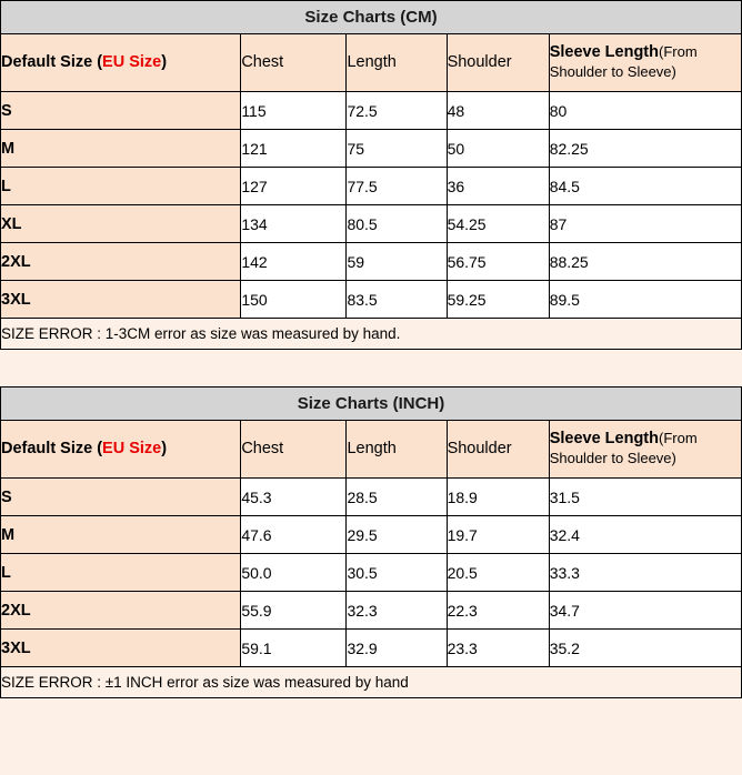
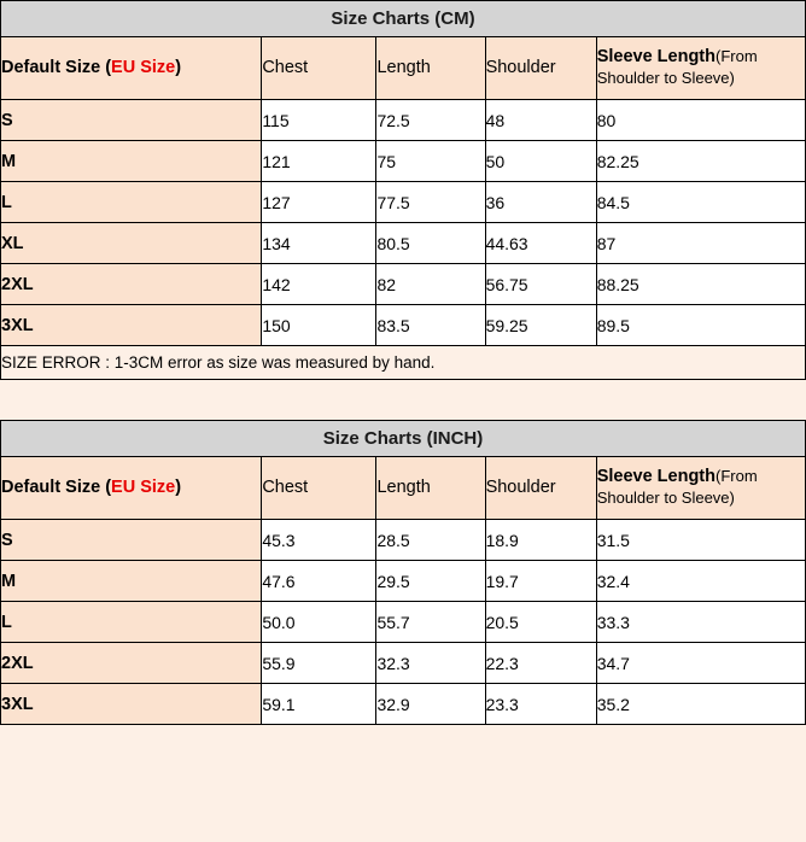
  Size Charts (CM)
  Default Size (EU Size)	Chest	Length	Shoulder	Sleeve Length(From Shoulder to Sleeve)
  S	115	72.5	48	80
  M	121	75	50	82.25
  L	127	77.5	36	84.5
- XL	134	80.5	54.25	87
+ XL	134	80.5	44.63	87
- 2XL	142	59	56.75	88.25
+ 2XL	142	82	56.75	88.25
  3XL	150	83.5	59.25	89.5
  SIZE ERROR : 1-3CM error as size was measured by hand.
  Size Charts (INCH)
  Default Size (EU Size)	Chest	Length	Shoulder	Sleeve Length(From Shoulder to Sleeve)
  S	45.3	28.5	18.9	31.5
  M	47.6	29.5	19.7	32.4
- L	50.0	30.5	20.5	33.3
+ L	50.0	55.7	20.5	33.3
  2XL	55.9	32.3	22.3	34.7
  3XL	59.1	32.9	23.3	35.2
- SIZE ERROR : ±1 INCH error as size was measured by hand
